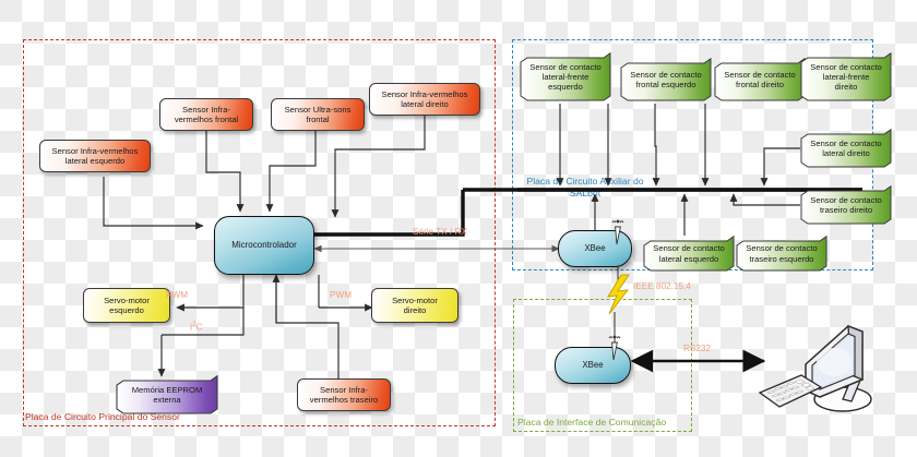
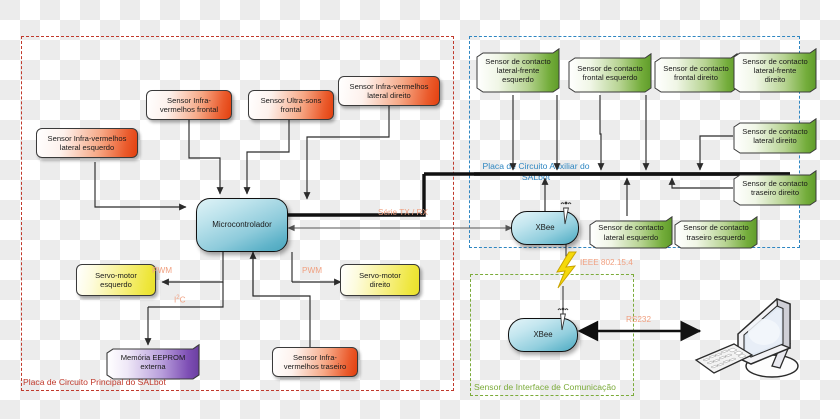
- Placa de Circuito Principal do Sensor
+ Placa de Circuito Principal do SALbot
  Placa d Circuito Axiliar do
  SALbot
- Placa de Interface de Comunicação
+ Sensor de Interface de Comunicação
  Sensor Infra-vermelhos
  lateral esquerdo
  Sensor Infra-
  vermelhos frontal
  Sensor Ultra-sons
  frontal
  Sensor Infra-vermelhos
  lateral direito
  Sensor Infra-
  vermelhos traseiro
  Servo-motor
  esquerdo
  Servo-motor
  direito
  Memória EEPROM
  externa
  Microcontrolador
  Sensor de contacto
  lateral-frente
  esquerdo
  Sensor de contacto
  frontal esquerdo
  Sensor de contacto
  frontal direito
  Sensor de contacto
  lateral-frente
  direito
  Sensor de contacto
  lateral direito
  Sensor de contacto
  traseiro direito
  Sensor de contacto
  lateral esquerdo
  Sensor de contacto
  traseiro esquerdo
  XBee
  XBee
  Série TX / RX
  PWM
  PWM
  IEEE 802.15.4
  RS232
